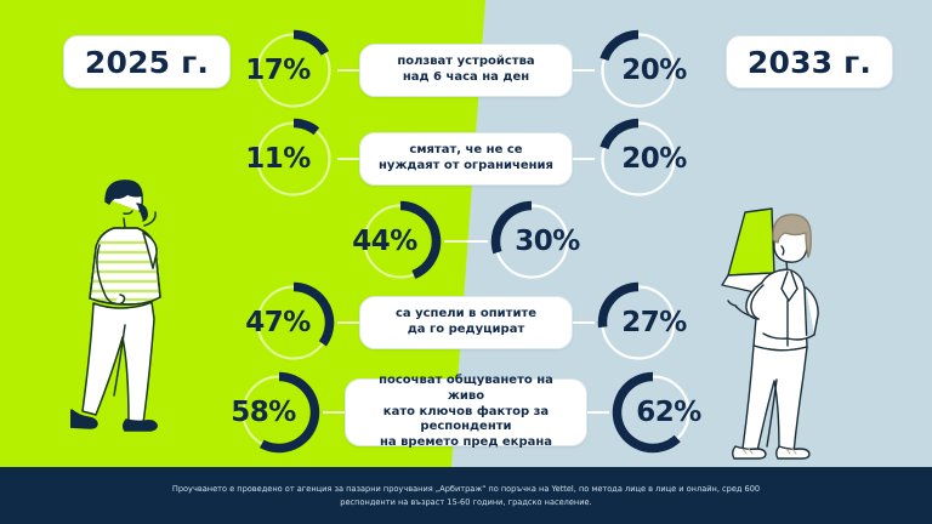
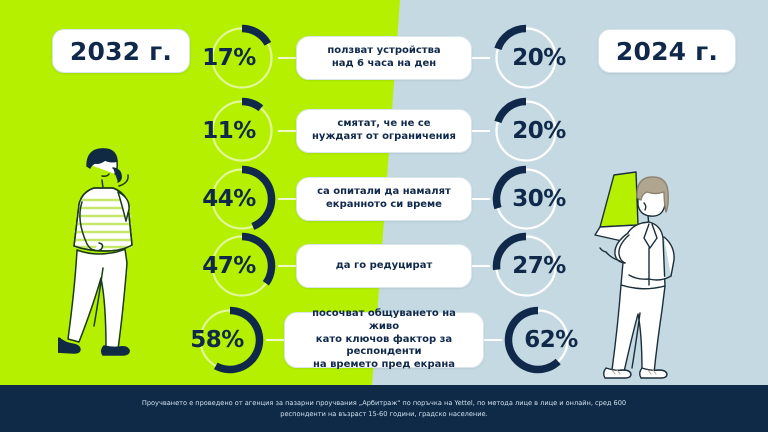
- 2025 г.
+ 2032 г.
- 2033 г.
+ 2024 г.
  17%
  ползват устройства
  над 6 часа на ден
  20%
  11%
  смятат, че не се
  нуждаят от ограничения
  20%
  44%
+ са опитали да намалят
+ екранното си време
  30%
  47%
- са успели в опитите
  да го редуцират
  27%
  58%
  посочват общуването на живо
  като ключов фактор за респонденти
  на времето пред екрана
  62%
  Проучването е проведено от агенция за пазарни проучвания „Арбитраж" по поръчка на Yettel, по метода лице в лице и онлайн, сред 600
  респонденти на възраст 15-60 години, градско население.
